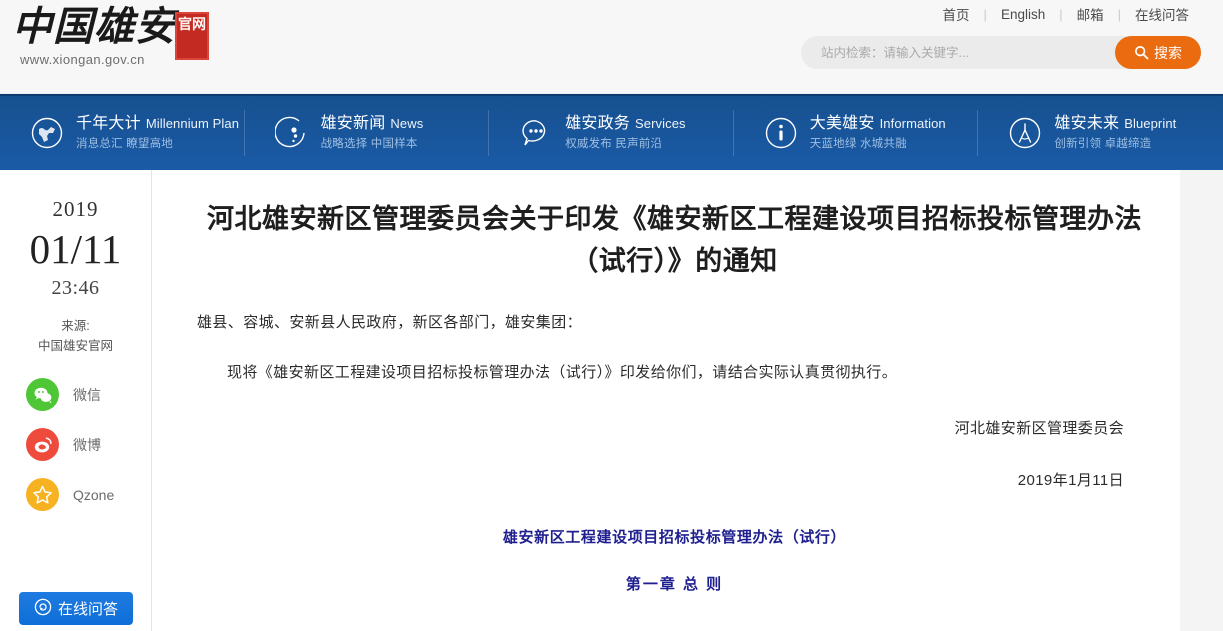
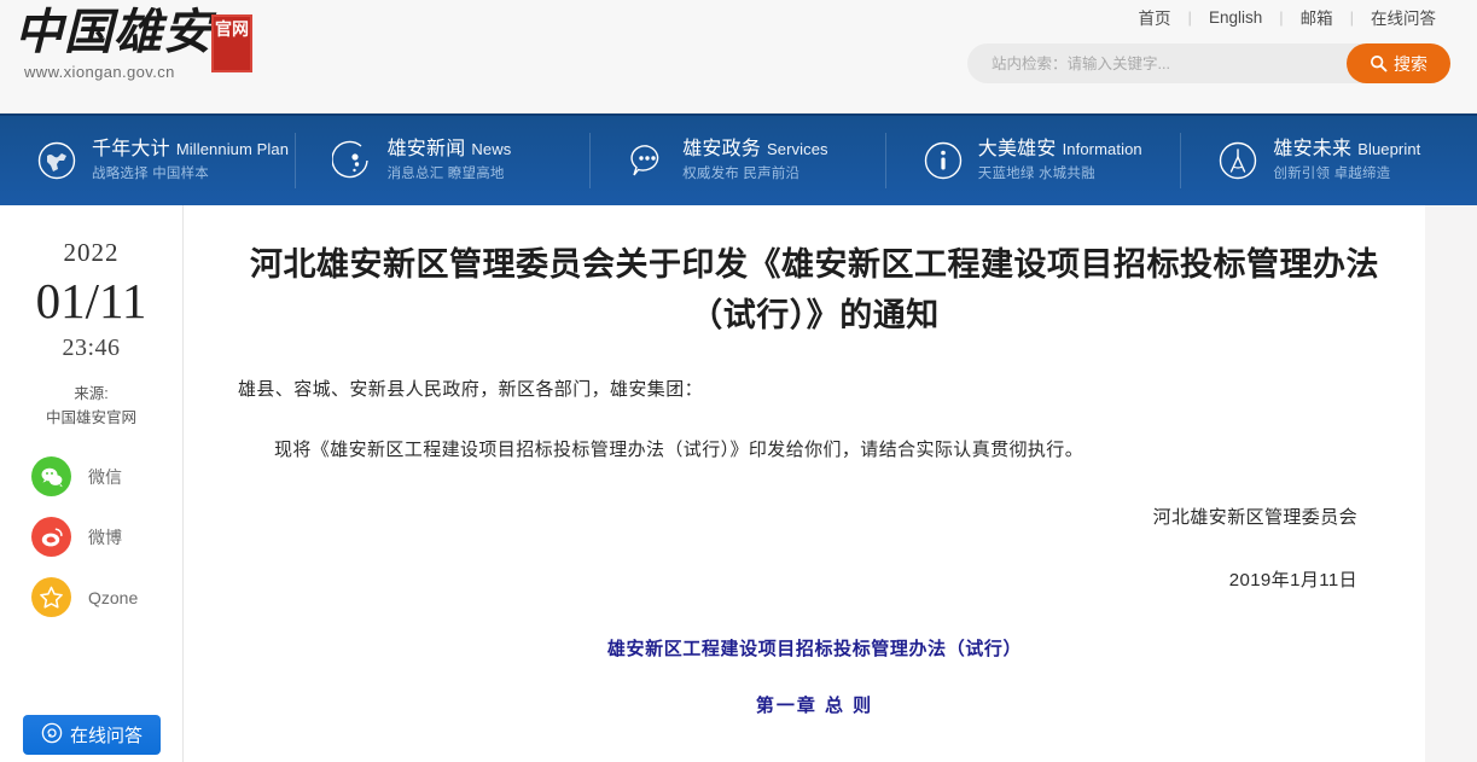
  中国雄安
  www.xiongan.gov.cn
  官网
  首页
  |
  English
  |
  邮箱
  |
  在线问答
  站内检索：请输入关键字...
  搜索
  千年大计 Millennium Plan
- 消息总汇 瞭望高地
+ 战略选择 中国样本
  雄安新闻 News
- 战略选择 中国样本
+ 消息总汇 瞭望高地
  雄安政务 Services
  权威发布 民声前沿
  大美雄安 Information
  天蓝地绿 水城共融
  雄安未来 Blueprint
  创新引领 卓越缔造
- 2019
+ 2022
  01/11
  23:46
  来源:
  中国雄安官网
  微信
  微博
  Qzone
  在线问答
  河北雄安新区管理委员会关于印发《雄安新区工程建设项目招标投标管理办法（试行）》的通知
  雄县、容城、安新县人民政府，新区各部门，雄安集团：
  现将《雄安新区工程建设项目招标投标管理办法（试行）》印发给你们，请结合实际认真贯彻执行。
  河北雄安新区管理委员会
  2019年1月11日
  雄安新区工程建设项目招标投标管理办法（试行）
  第一章 总 则
